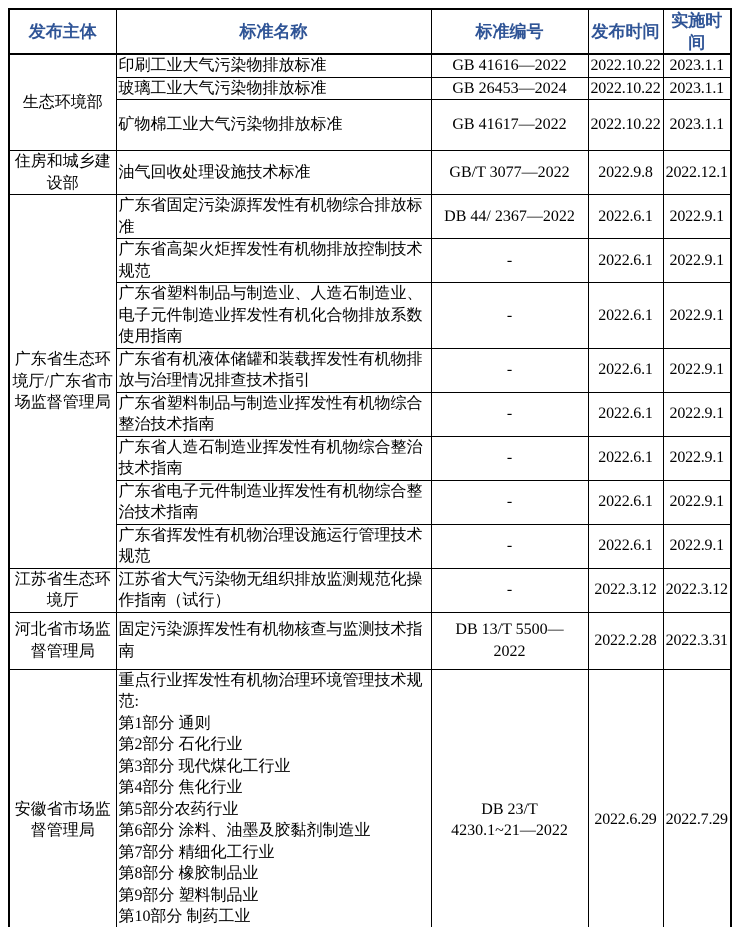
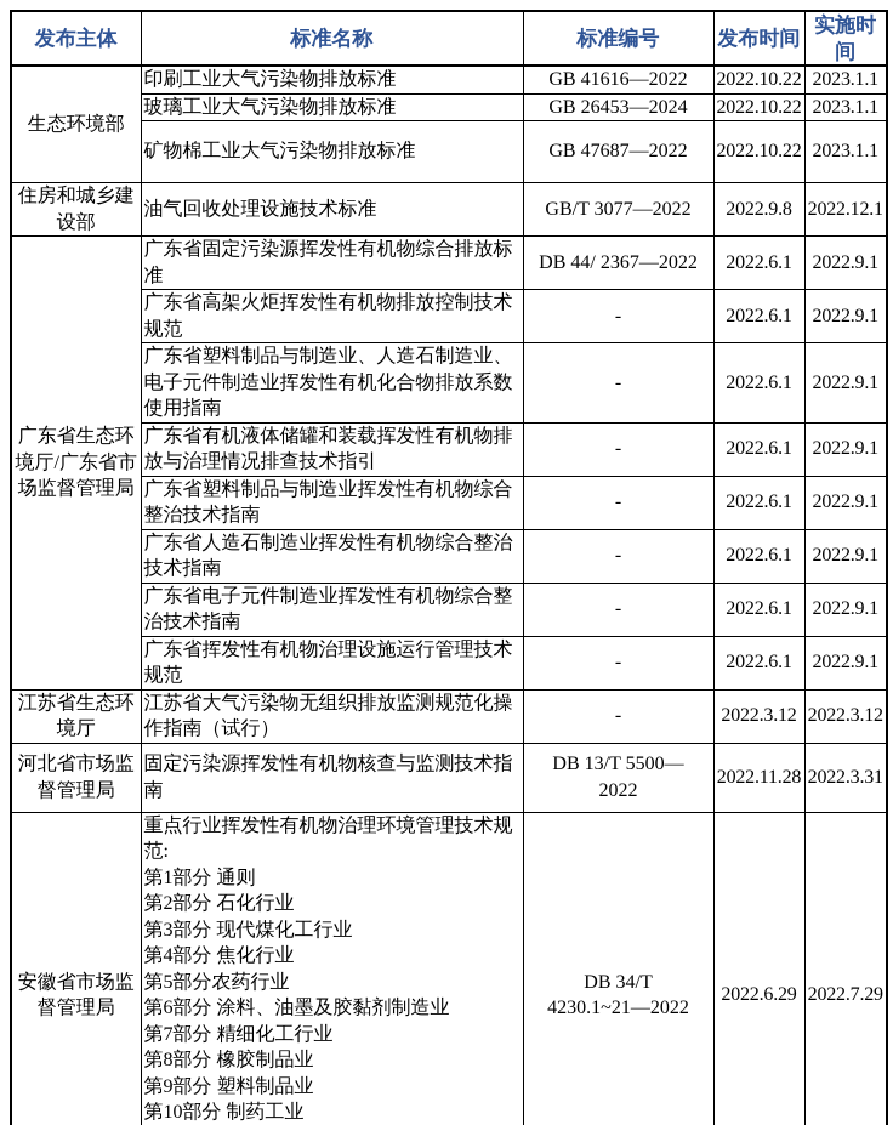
  发布主体	标准名称	标准编号	发布时间	实施时间
  生态环境部	印刷工业大气污染物排放标准	GB 41616—2022	2022.10.22	2023.1.1
  玻璃工业大气污染物排放标准	GB 26453—2024	2022.10.22	2023.1.1
- 矿物棉工业大气污染物排放标准	GB 41617—2022	2022.10.22	2023.1.1
+ 矿物棉工业大气污染物排放标准	GB 47687—2022	2022.10.22	2023.1.1
  住房和城乡建设部	油气回收处理设施技术标准	GB/T 3077—2022	2022.9.8	2022.12.1
  广东省生态环境厅/广东省市场监督管理局	广东省固定污染源挥发性有机物综合排放标准	DB 44/ 2367—2022	2022.6.1	2022.9.1
  广东省高架火炬挥发性有机物排放控制技术规范	-	2022.6.1	2022.9.1
  广东省塑料制品与制造业、人造石制造业、电子元件制造业挥发性有机化合物排放系数使用指南	-	2022.6.1	2022.9.1
  广东省有机液体储罐和装载挥发性有机物排放与治理情况排查技术指引	-	2022.6.1	2022.9.1
  广东省塑料制品与制造业挥发性有机物综合整治技术指南	-	2022.6.1	2022.9.1
  广东省人造石制造业挥发性有机物综合整治技术指南	-	2022.6.1	2022.9.1
  广东省电子元件制造业挥发性有机物综合整治技术指南	-	2022.6.1	2022.9.1
  广东省挥发性有机物治理设施运行管理技术规范	-	2022.6.1	2022.9.1
  江苏省生态环境厅	江苏省大气污染物无组织排放监测规范化操作指南（试行）	-	2022.3.12	2022.3.12
- 河北省市场监督管理局	固定污染源挥发性有机物核查与监测技术指南	DB 13/T 5500— 2022	2022.2.28	2022.3.31
+ 河北省市场监督管理局	固定污染源挥发性有机物核查与监测技术指南	DB 13/T 5500— 2022	2022.11.28	2022.3.31
- 安徽省市场监督管理局	重点行业挥发性有机物治理环境管理技术规范: 第1部分 通则 第2部分 石化行业 第3部分 现代煤化工行业 第4部分 焦化行业 第5部分农药行业 第6部分 涂料、油墨及胶黏剂制造业 第7部分 精细化工行业 第8部分 橡胶制品业 第9部分 塑料制品业 第10部分 制药工业	DB 23/T 4230.1~21—2022	2022.6.29	2022.7.29
+ 安徽省市场监督管理局	重点行业挥发性有机物治理环境管理技术规范: 第1部分 通则 第2部分 石化行业 第3部分 现代煤化工行业 第4部分 焦化行业 第5部分农药行业 第6部分 涂料、油墨及胶黏剂制造业 第7部分 精细化工行业 第8部分 橡胶制品业 第9部分 塑料制品业 第10部分 制药工业	DB 34/T 4230.1~21—2022	2022.6.29	2022.7.29
